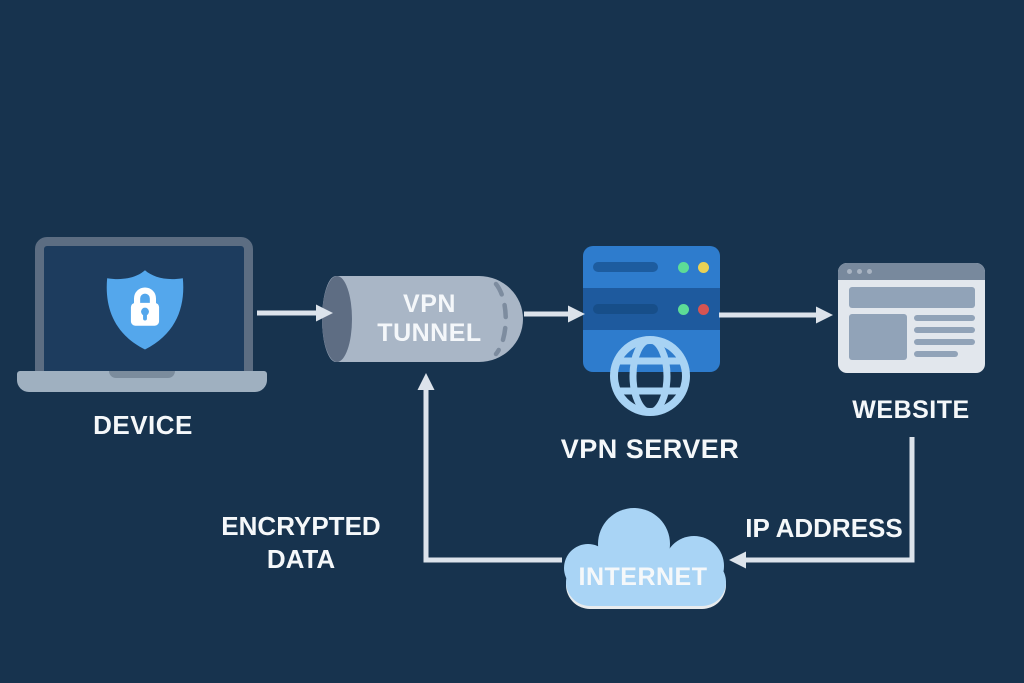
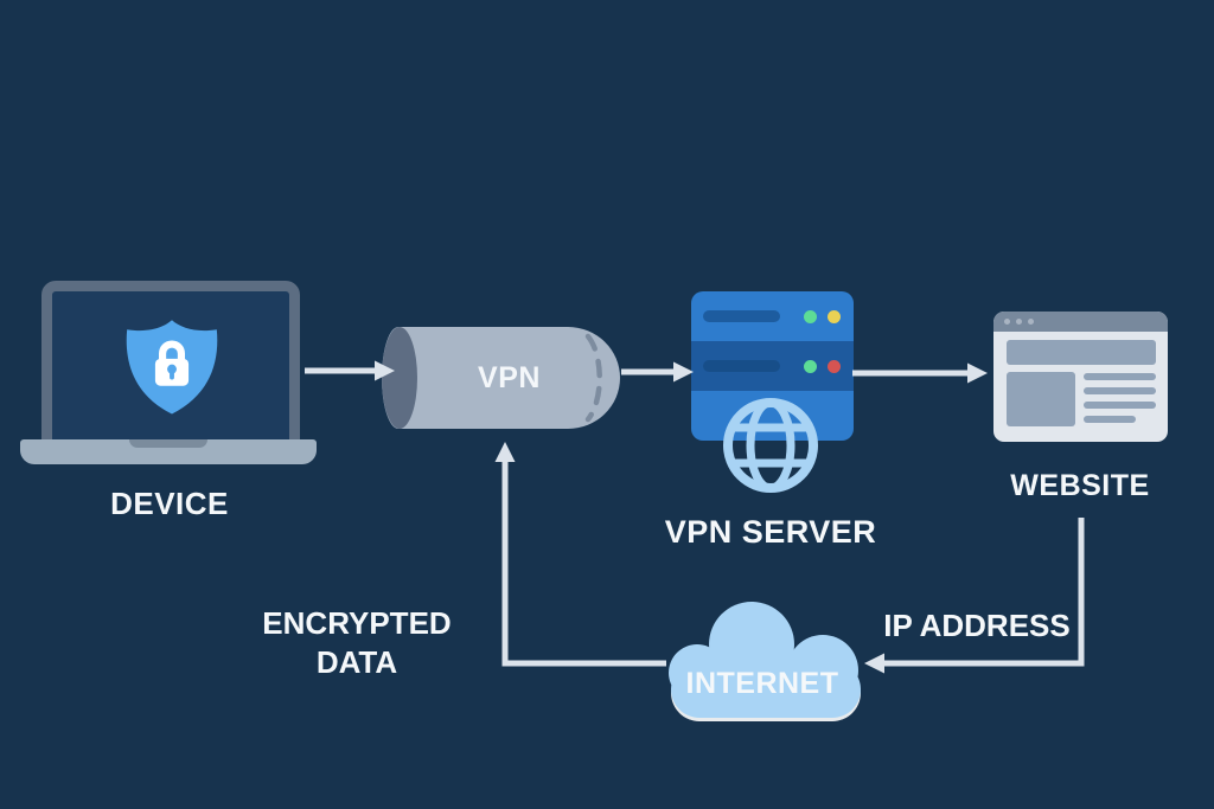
  DEVICE
  VPN
- TUNNEL
  VPN SERVER
  WEBSITE
  INTERNET
  ENCRYPTED
  DATA
  IP ADDRESS
